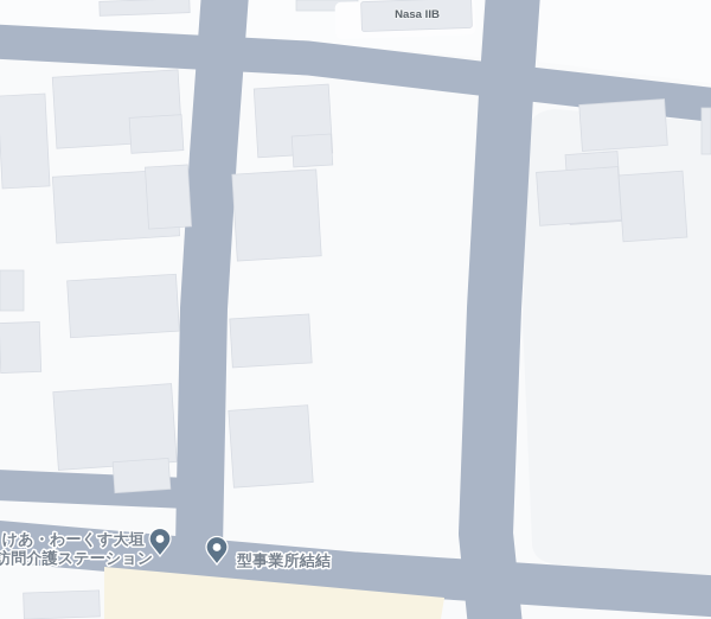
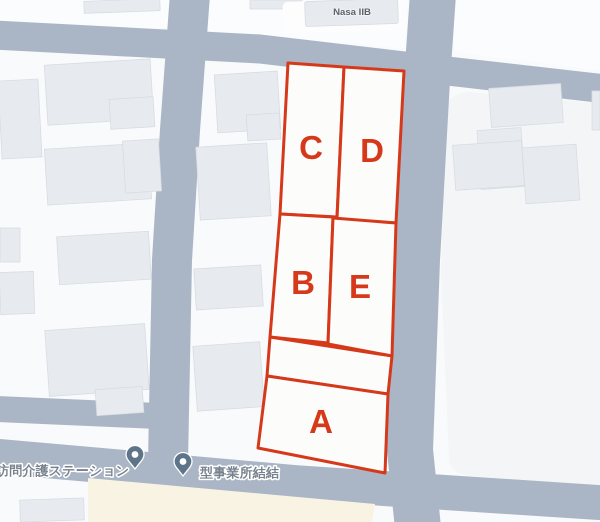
+ C
+ D
+ B
+ E
+ A
  Nasa IIB
- けあ・わーくす大垣
  訪問介護ステーション
  型事業所結結
